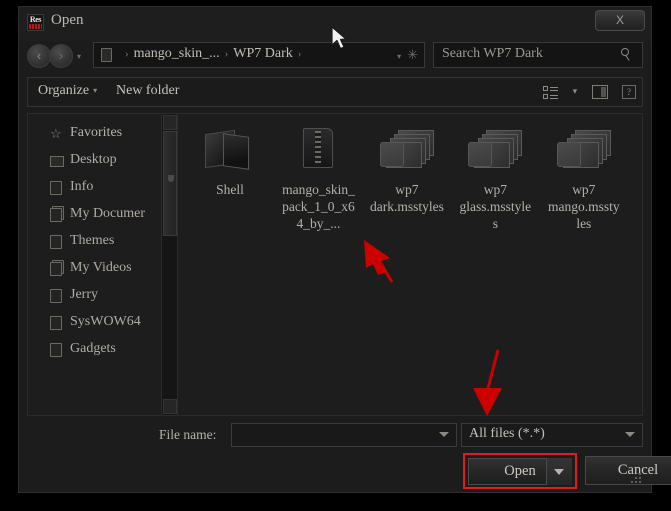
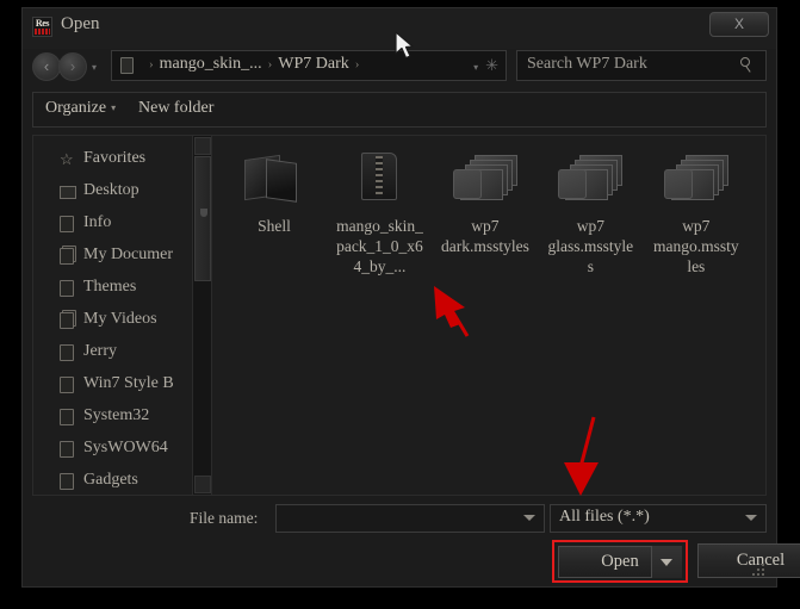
  Res
  Open
  X
  ‹
  ›
  ▾
  › mango_skin_... › WP7 Dark ›
  ▾ ✳
  Search WP7 Dark
  Organize ▾
  New folder
- ▾ ?
  ☆
  Favorites
  Desktop
  Info
  My Documer
  Themes
  My Videos
  Jerry
+ Win7 Style B
+ System32
  SysWOW64
  Gadgets
  Shell
  mango_skin_pack_1_0_x64_by_...
  wp7 dark.msstyles
  wp7 glass.msstyles
  wp7 mango.msstyles
  File name:
  All files (*.*)
  Open
  Cancel
